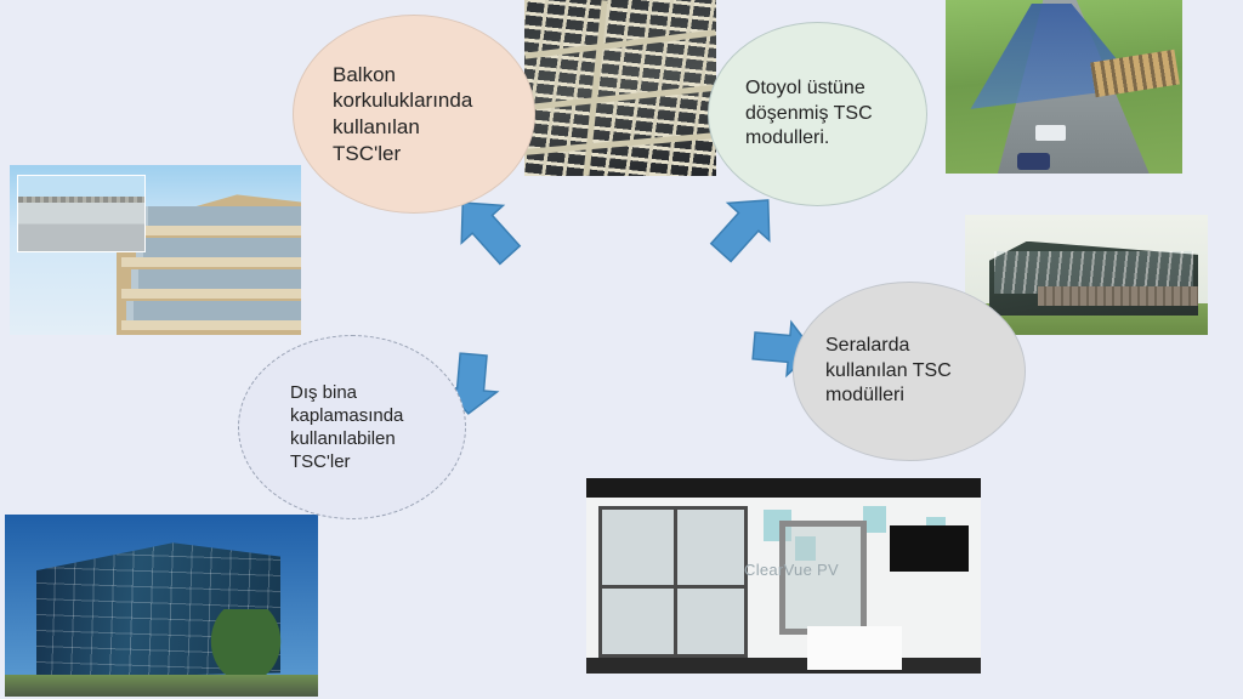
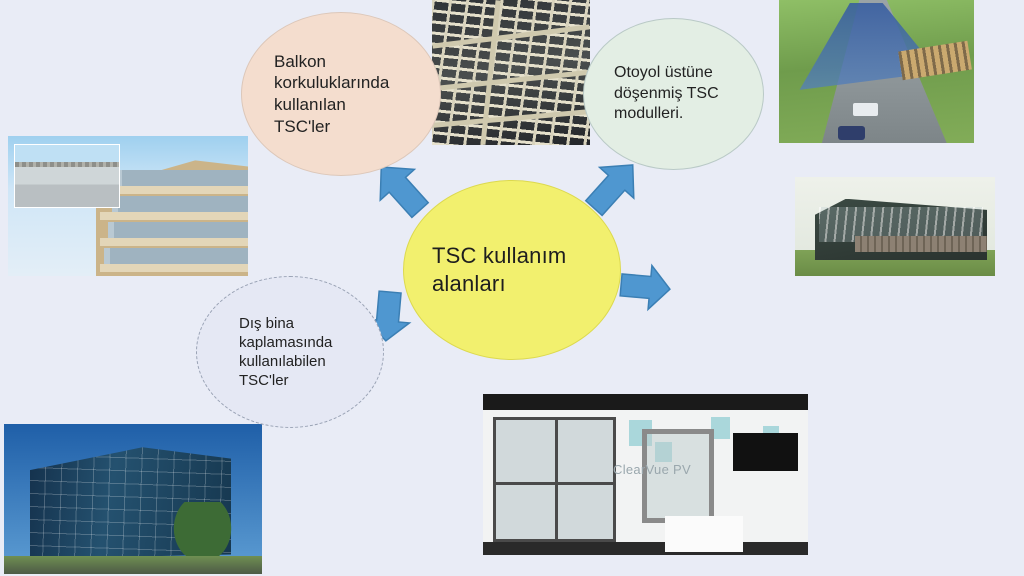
  ClearVue PV
  Balkon
  korkuluklarında
  kullanılan
  TSC'ler
  Otoyol üstüne
  döşenmiş TSC
  modulleri.
- Seralarda
- kullanılan TSC
- modülleri
  Dış bina
  kaplamasında
  kullanılabilen
  TSC'ler
+ TSC kullanım
+ alanları
